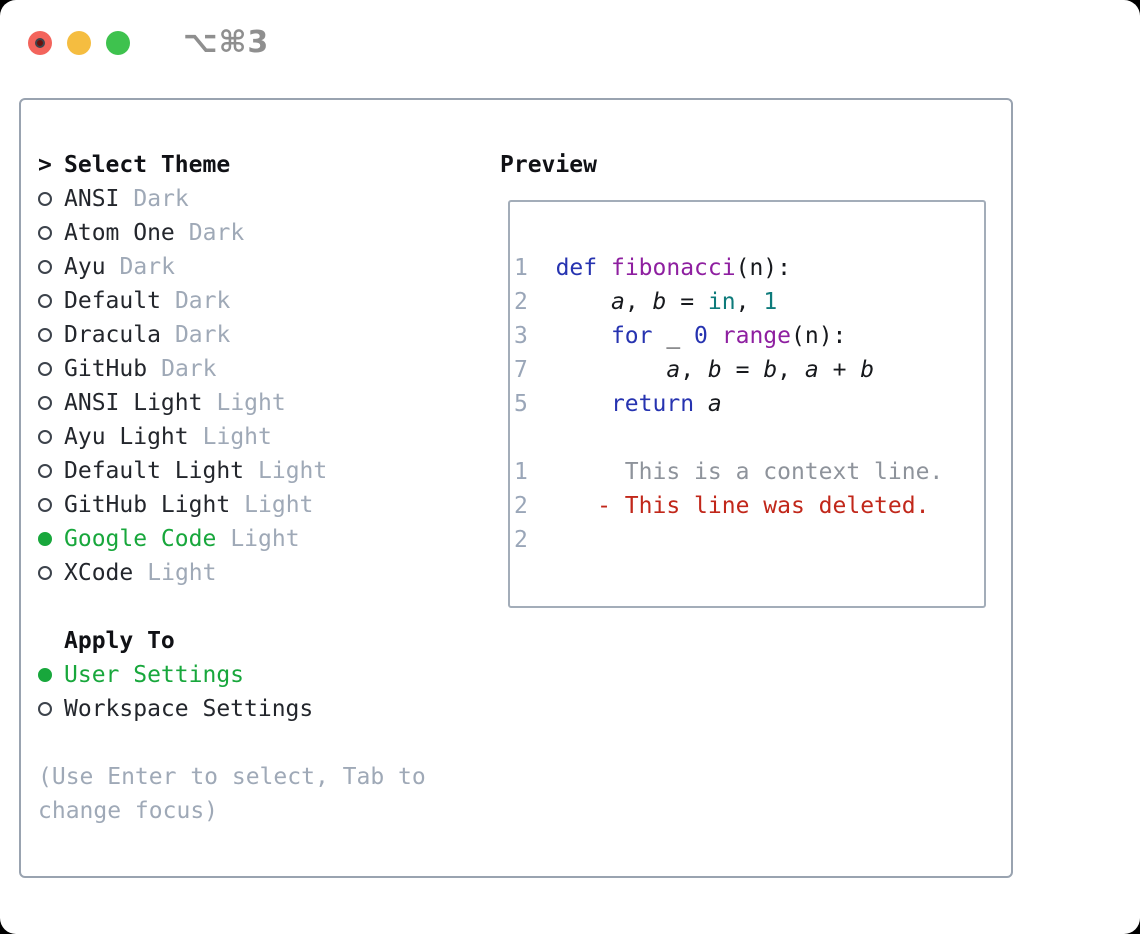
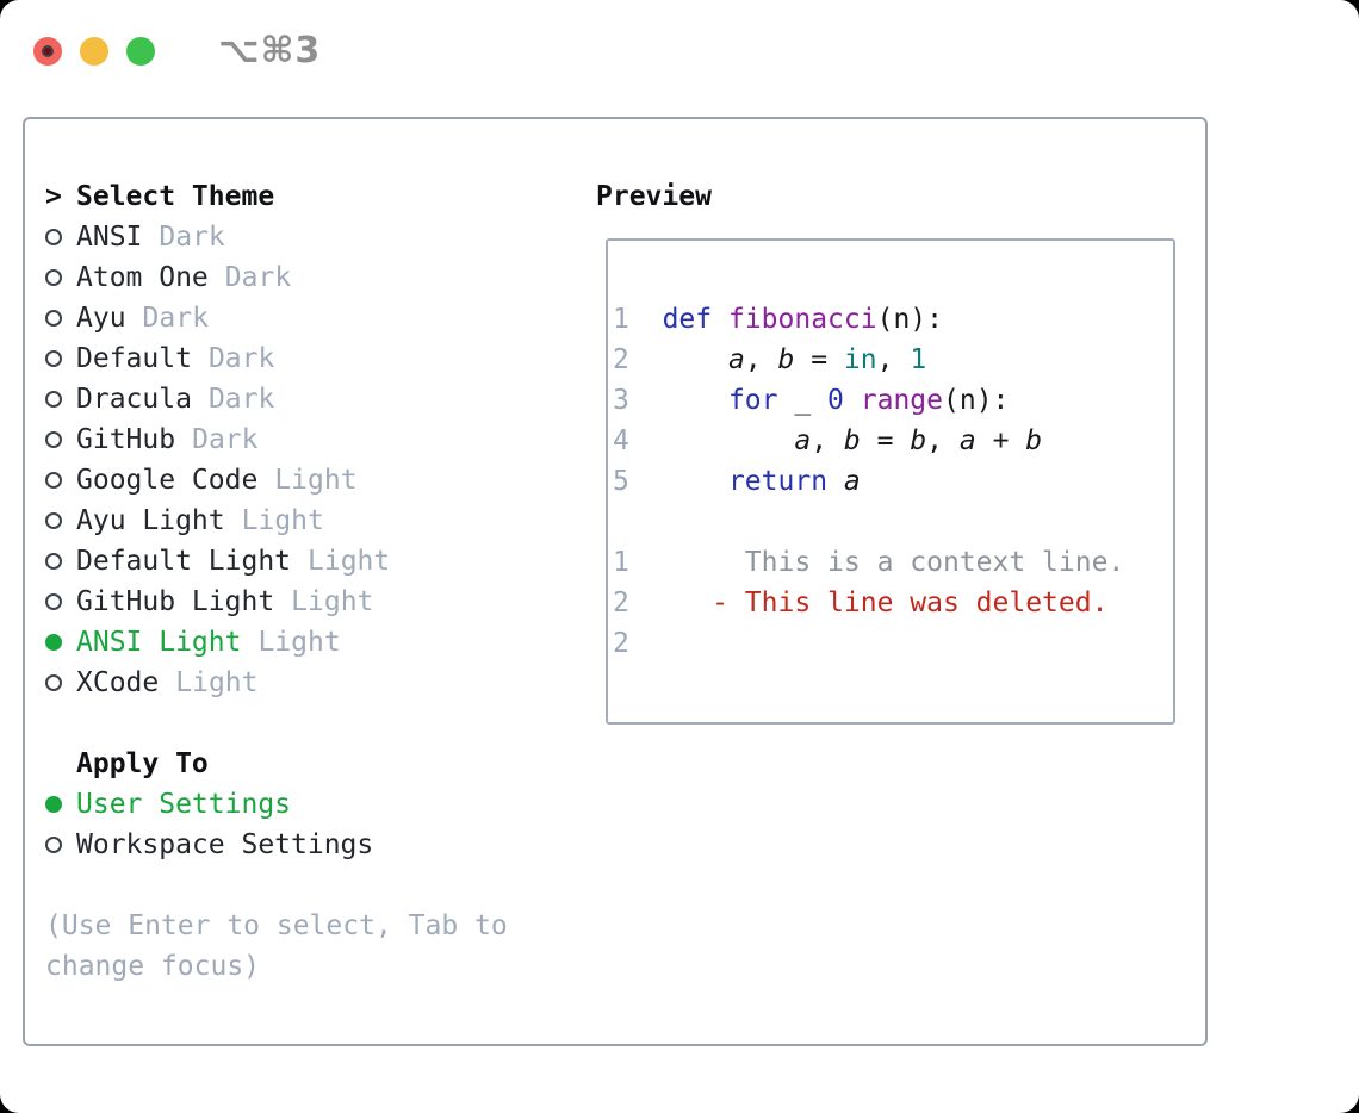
  ⌥⌘3
  >
  Select Theme
  ANSI
  Dark
  Atom One
  Dark
  Ayu
  Dark
  Default
  Dark
  Dracula
  Dark
  GitHub
  Dark
- ANSI Light
+ Google Code
  Light
  Ayu Light
  Light
  Default Light
  Light
  GitHub Light
  Light
- Google Code
+ ANSI Light
  Light
  XCode
  Light
  Apply To
  User Settings
  Workspace Settings
  (Use Enter to select, Tab to change focus)
  Preview
  1
  def
  fibonacci
  (n):
  2
  a
  ,
  b
  =
  in
  ,
  1
  3
  for
  _
  0
  range
  (n):
- 7
+ 4
  a
  ,
  b
  =
  b
  ,
  a
  +
  b
  5
  return
  a
  1
  This is a context line.
  2
  - This line was deleted.
  2
